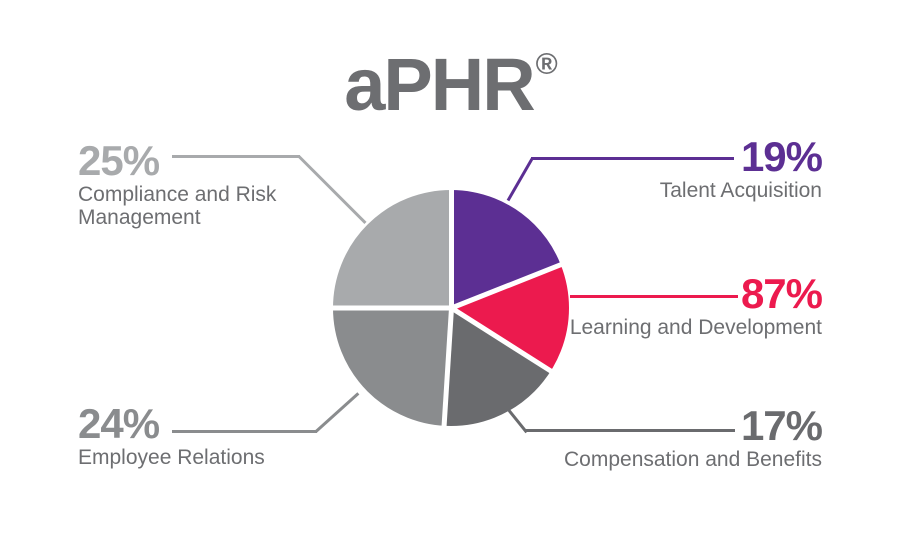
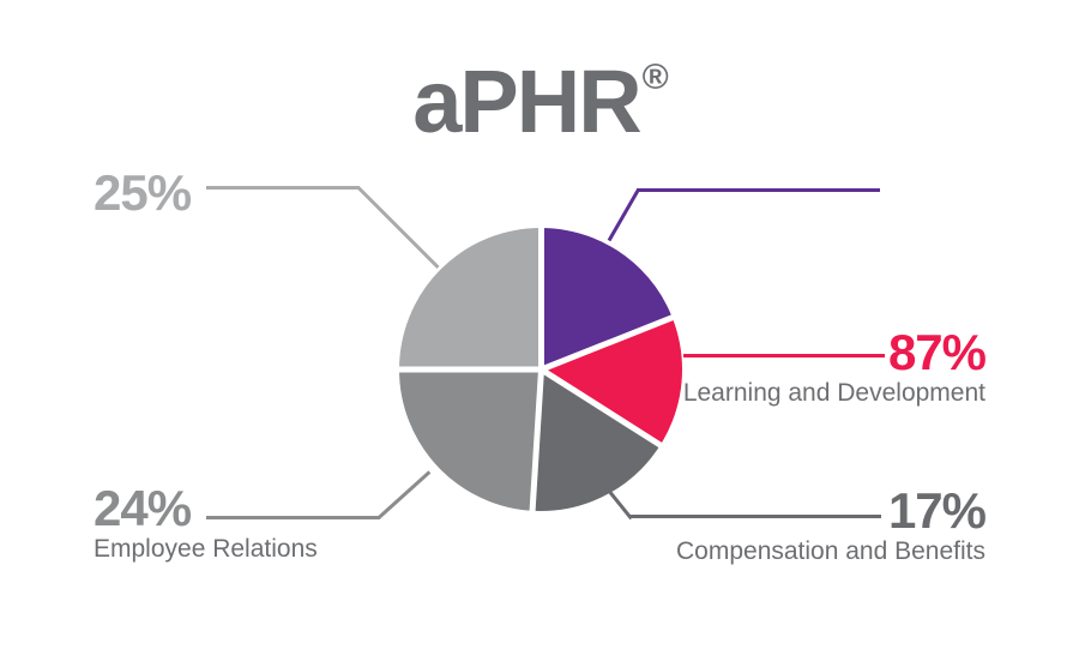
  aPHR®
  25%
- Compliance and Risk Management
- 19%
- Talent Acquisition
  87%
  Learning and Development
  17%
  Compensation and Benefits
  24%
  Employee Relations
